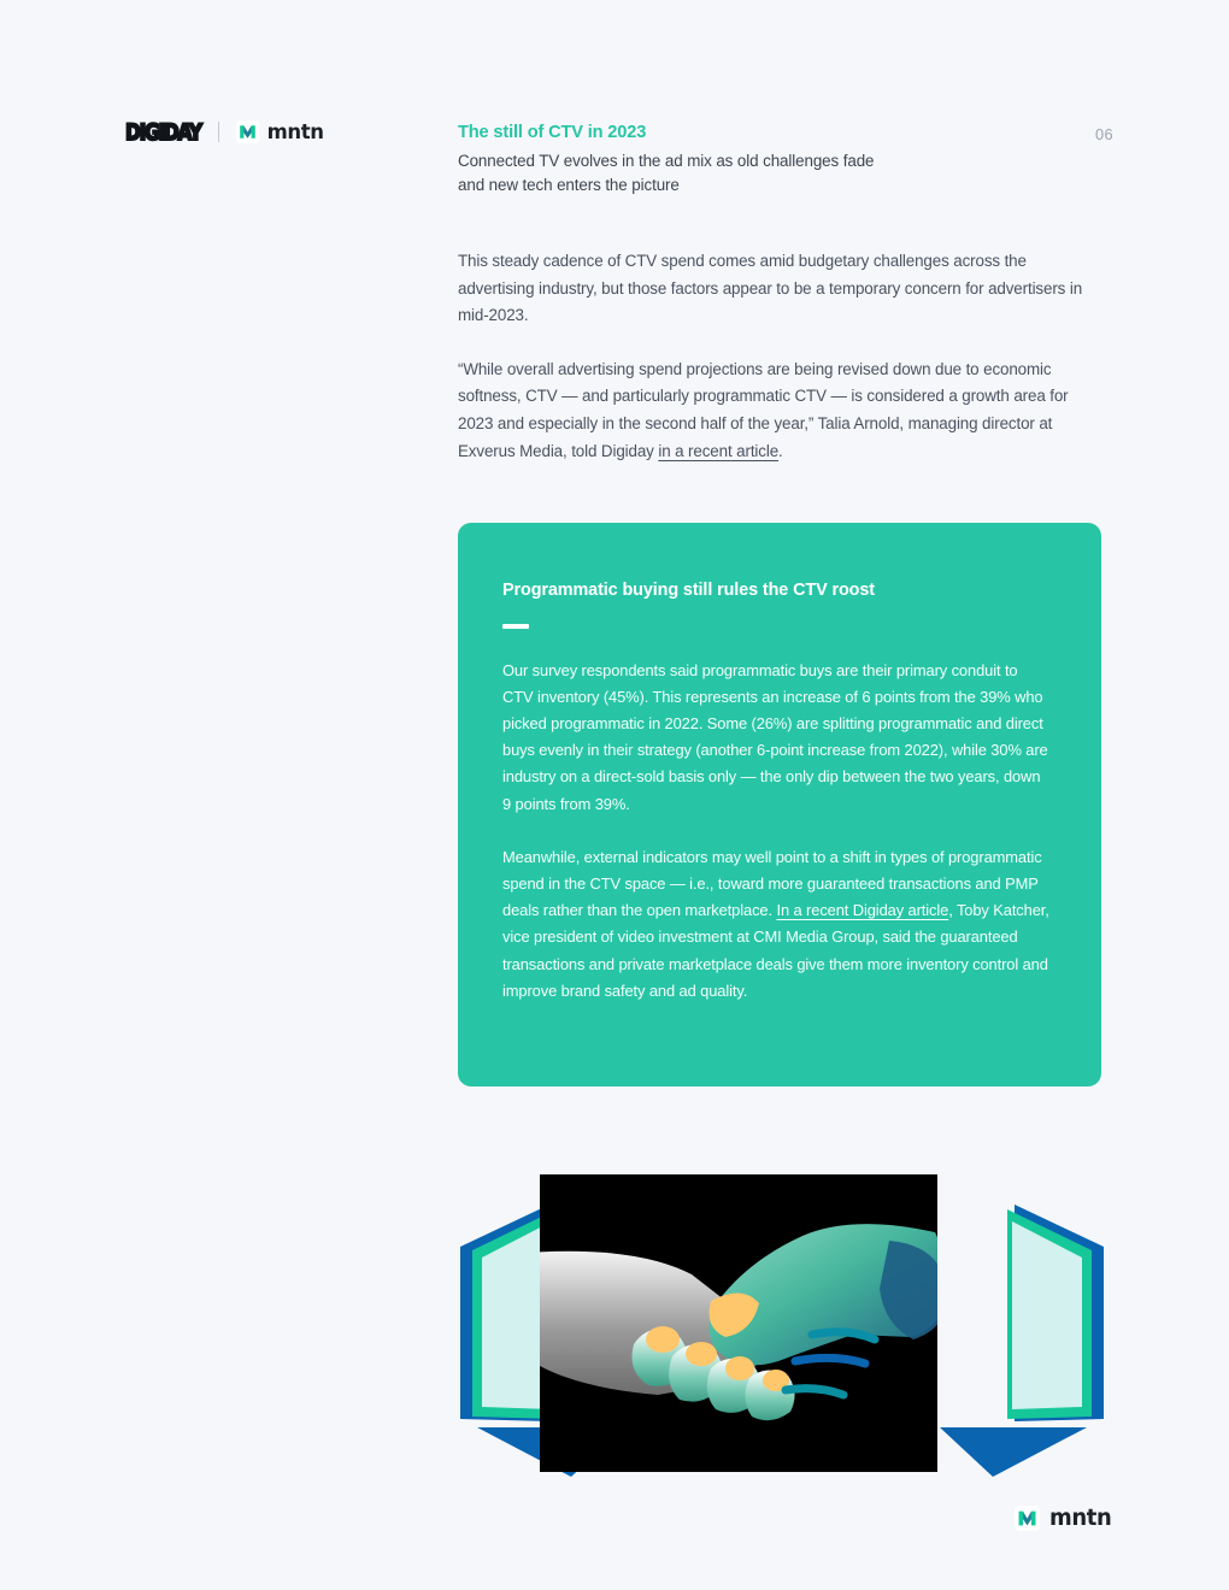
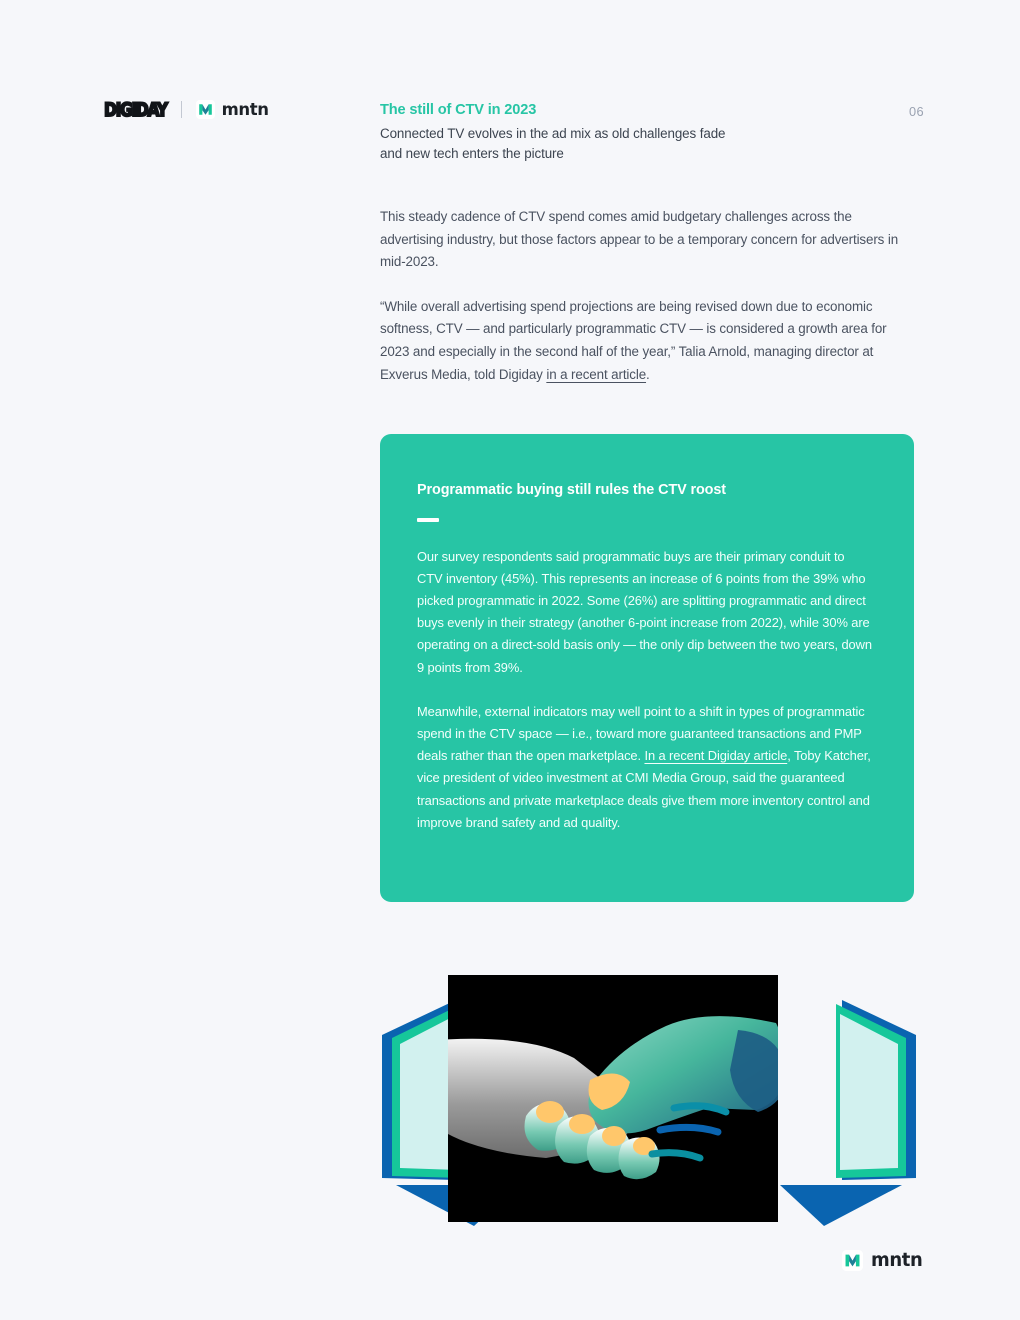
  DIGIDAY
  mntn
  The still of CTV in 2023
  Connected TV evolves in the ad mix as old challenges fade
  and new tech enters the picture
  06
  This steady cadence of CTV spend comes amid budgetary challenges across the advertising industry, but those factors appear to be a temporary concern for advertisers in mid-2023.
  “While overall advertising spend projections are being revised down due to economic softness, CTV — and particularly programmatic CTV — is considered a growth area for 2023 and especially in the second half of the year,” Talia Arnold, managing director at Exverus Media, told Digiday in a recent article.
  Programmatic buying still rules the CTV roost
- Our survey respondents said programmatic buys are their primary conduit to CTV inventory (45%). This represents an increase of 6 points from the 39% who picked programmatic in 2022. Some (26%) are splitting programmatic and direct buys evenly in their strategy (another 6-point increase from 2022), while 30% are industry on a direct-sold basis only — the only dip between the two years, down 9 points from 39%.
+ Our survey respondents said programmatic buys are their primary conduit to CTV inventory (45%). This represents an increase of 6 points from the 39% who picked programmatic in 2022. Some (26%) are splitting programmatic and direct buys evenly in their strategy (another 6-point increase from 2022), while 30% are operating on a direct-sold basis only — the only dip between the two years, down 9 points from 39%.
  Meanwhile, external indicators may well point to a shift in types of programmatic spend in the CTV space — i.e., toward more guaranteed transactions and PMP deals rather than the open marketplace. In a recent Digiday article, Toby Katcher, vice president of video investment at CMI Media Group, said the guaranteed transactions and private marketplace deals give them more inventory control and improve brand safety and ad quality.
  mntn
